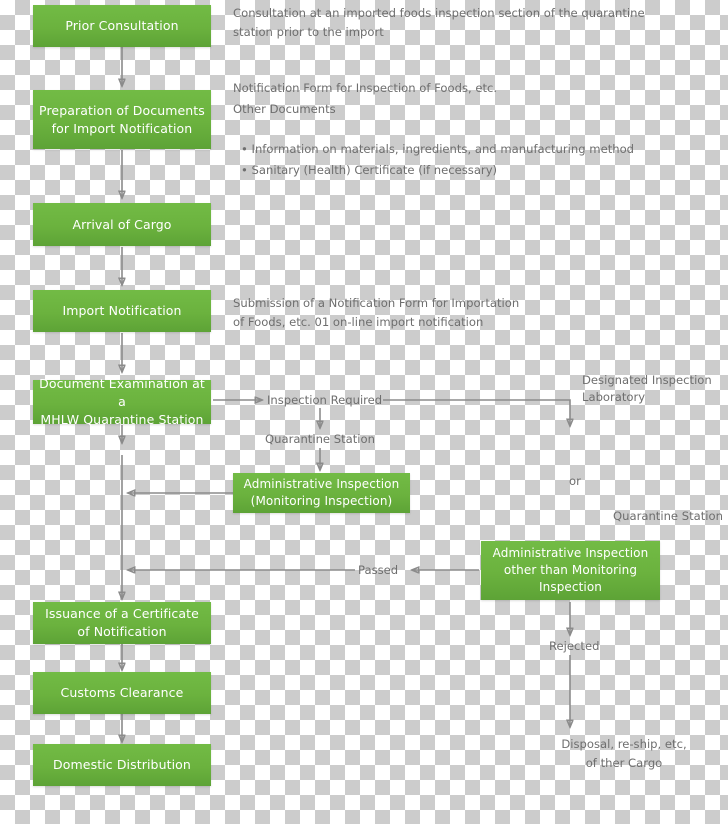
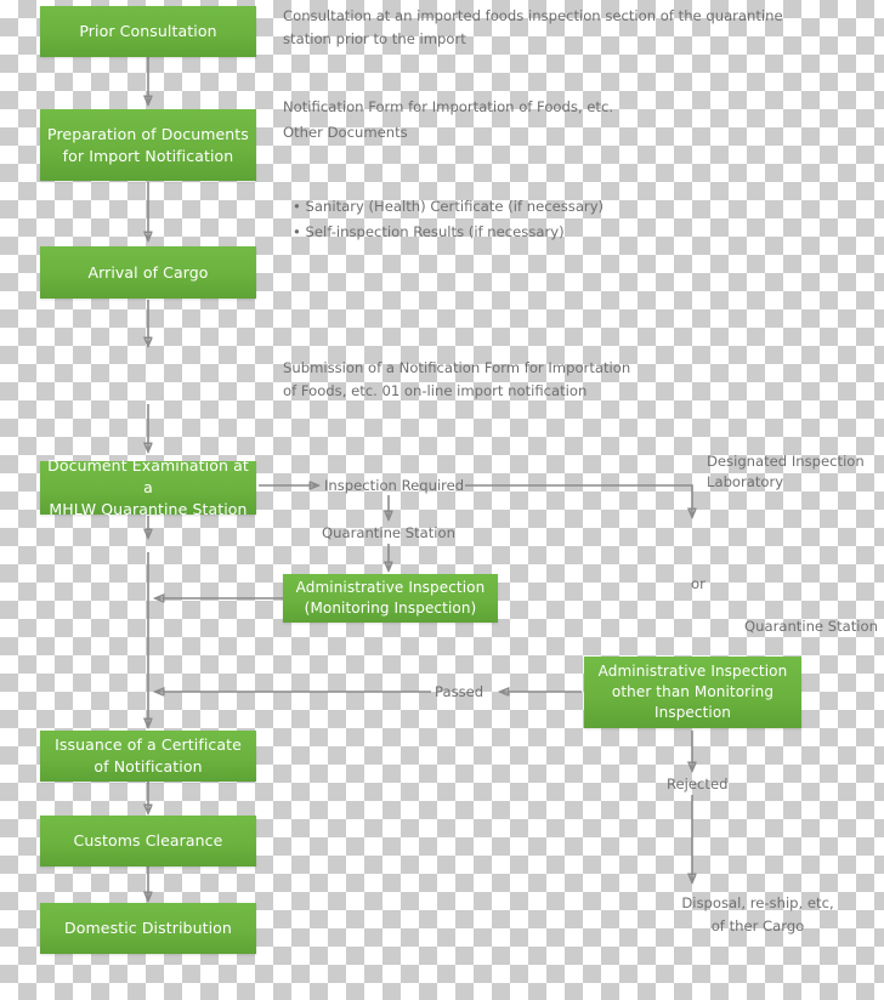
  Prior Consultation
  Preparation of Documents
  for Import Notification
  Arrival of Cargo
- Import Notification
  Document Examination at a
  MHLW Quarantine Station
  Administrative Inspection
  (Monitoring Inspection)
  Administrative Inspection
  other than Monitoring
  Inspection
  Issuance of a Certificate
  of Notification
  Customs Clearance
  Domestic Distribution
  Consultation at an imported foods inspection section of the quarantine
  station prior to the import
- Notification Form for Inspection of Foods, etc.
+ Notification Form for Importation of Foods, etc.
  Other Documents
- • Information on materials, ingredients, and manufacturing method
  • Sanitary (Health) Certificate (if necessary)
+ • Self-inspection Results (if necessary)
  Submission of a Notification Form for Importation
  of Foods, etc. 01 on-line import notification
  Inspection Required
  Quarantine Station
  Designated Inspection
  Laboratory
  or
  Quarantine Station
  Passed
  Rejected
  Disposal, re-ship, etc,
  of ther Cargo
